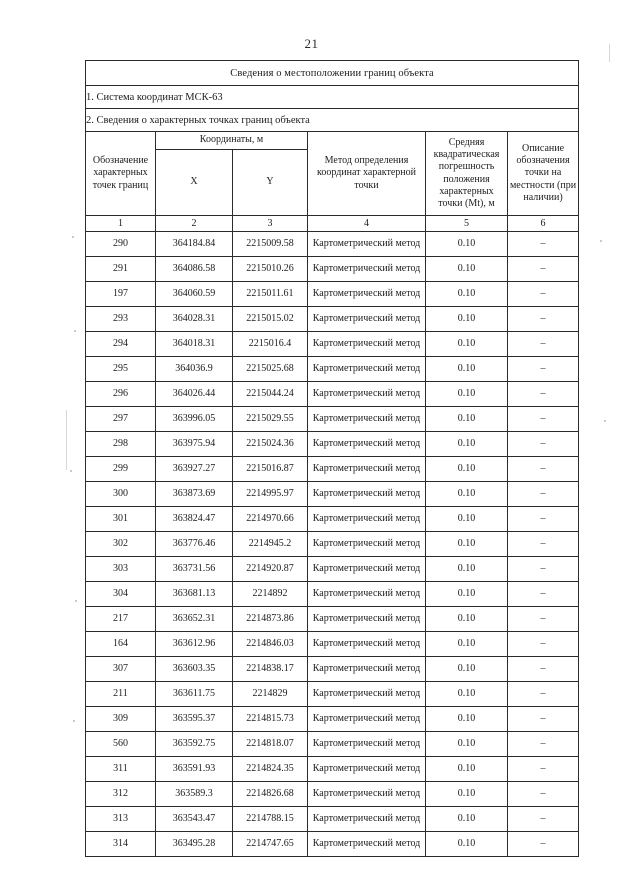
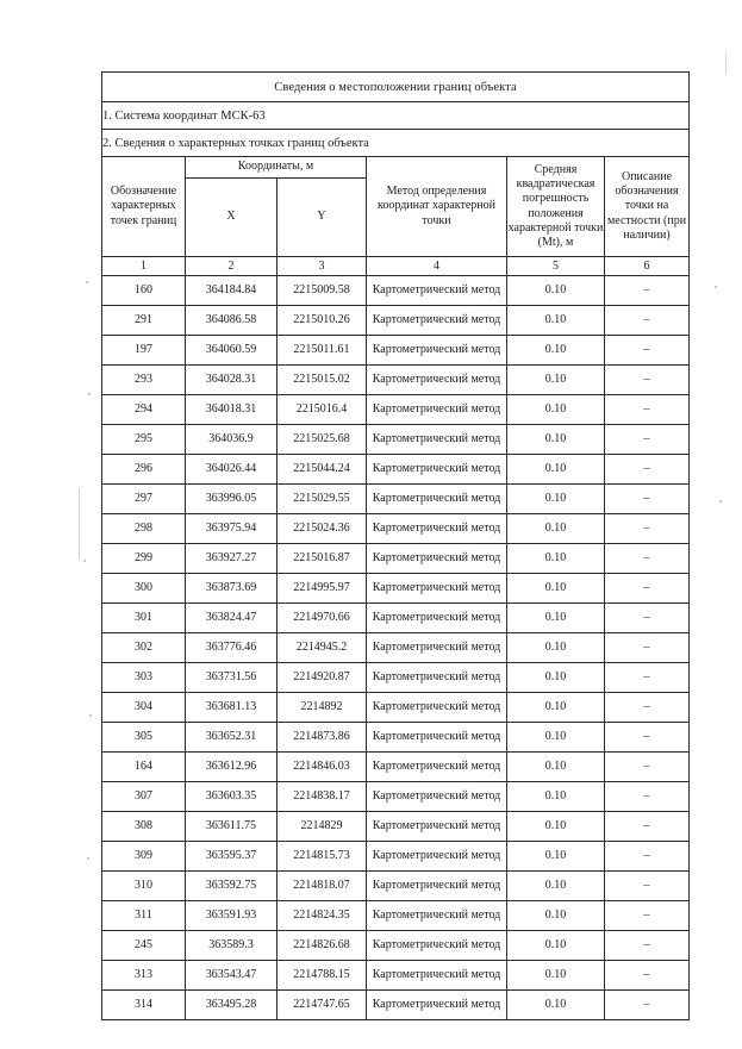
- 21
  Сведения о местоположении границ объекта
  1. Система координат МСК-63
  2. Сведения о характерных точках границ объекта
- Обозначение характерных точек границ	Координаты, м	Метод определения координат характерной точки	Средняя квадратическая погрешность положения характерных точки (Mt), м	Описание обозначения точки на местности (при наличии)
+ Обозначение характерных точек границ	Координаты, м	Метод определения координат характерной точки	Средняя квадратическая погрешность положения характерной точки (Mt), м	Описание обозначения точки на местности (при наличии)
  X	Y
  1	2	3	4	5	6
- 290	364184.84	2215009.58	Картометрический метод	0.10	–
+ 160	364184.84	2215009.58	Картометрический метод	0.10	–
  291	364086.58	2215010.26	Картометрический метод	0.10	–
  197	364060.59	2215011.61	Картометрический метод	0.10	–
  293	364028.31	2215015.02	Картометрический метод	0.10	–
  294	364018.31	2215016.4	Картометрический метод	0.10	–
  295	364036.9	2215025.68	Картометрический метод	0.10	–
  296	364026.44	2215044.24	Картометрический метод	0.10	–
  297	363996.05	2215029.55	Картометрический метод	0.10	–
  298	363975.94	2215024.36	Картометрический метод	0.10	–
  299	363927.27	2215016.87	Картометрический метод	0.10	–
  300	363873.69	2214995.97	Картометрический метод	0.10	–
  301	363824.47	2214970.66	Картометрический метод	0.10	–
  302	363776.46	2214945.2	Картометрический метод	0.10	–
  303	363731.56	2214920.87	Картометрический метод	0.10	–
  304	363681.13	2214892	Картометрический метод	0.10	–
- 217	363652.31	2214873.86	Картометрический метод	0.10	–
+ 305	363652.31	2214873.86	Картометрический метод	0.10	–
  164	363612.96	2214846.03	Картометрический метод	0.10	–
  307	363603.35	2214838.17	Картометрический метод	0.10	–
- 211	363611.75	2214829	Картометрический метод	0.10	–
+ 308	363611.75	2214829	Картометрический метод	0.10	–
  309	363595.37	2214815.73	Картометрический метод	0.10	–
- 560	363592.75	2214818.07	Картометрический метод	0.10	–
+ 310	363592.75	2214818.07	Картометрический метод	0.10	–
  311	363591.93	2214824.35	Картометрический метод	0.10	–
- 312	363589.3	2214826.68	Картометрический метод	0.10	–
+ 245	363589.3	2214826.68	Картометрический метод	0.10	–
  313	363543.47	2214788.15	Картометрический метод	0.10	–
  314	363495.28	2214747.65	Картометрический метод	0.10	–
